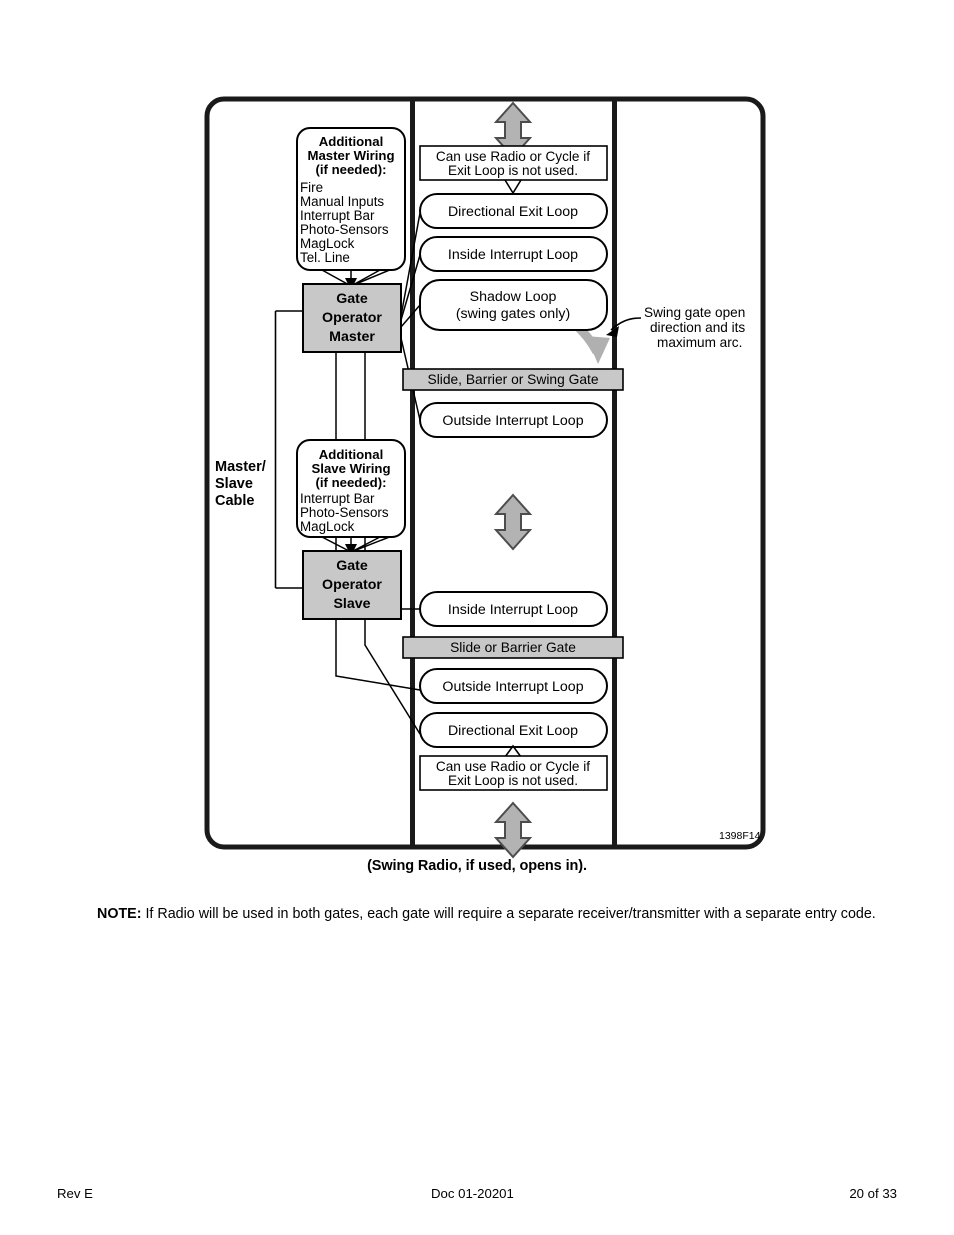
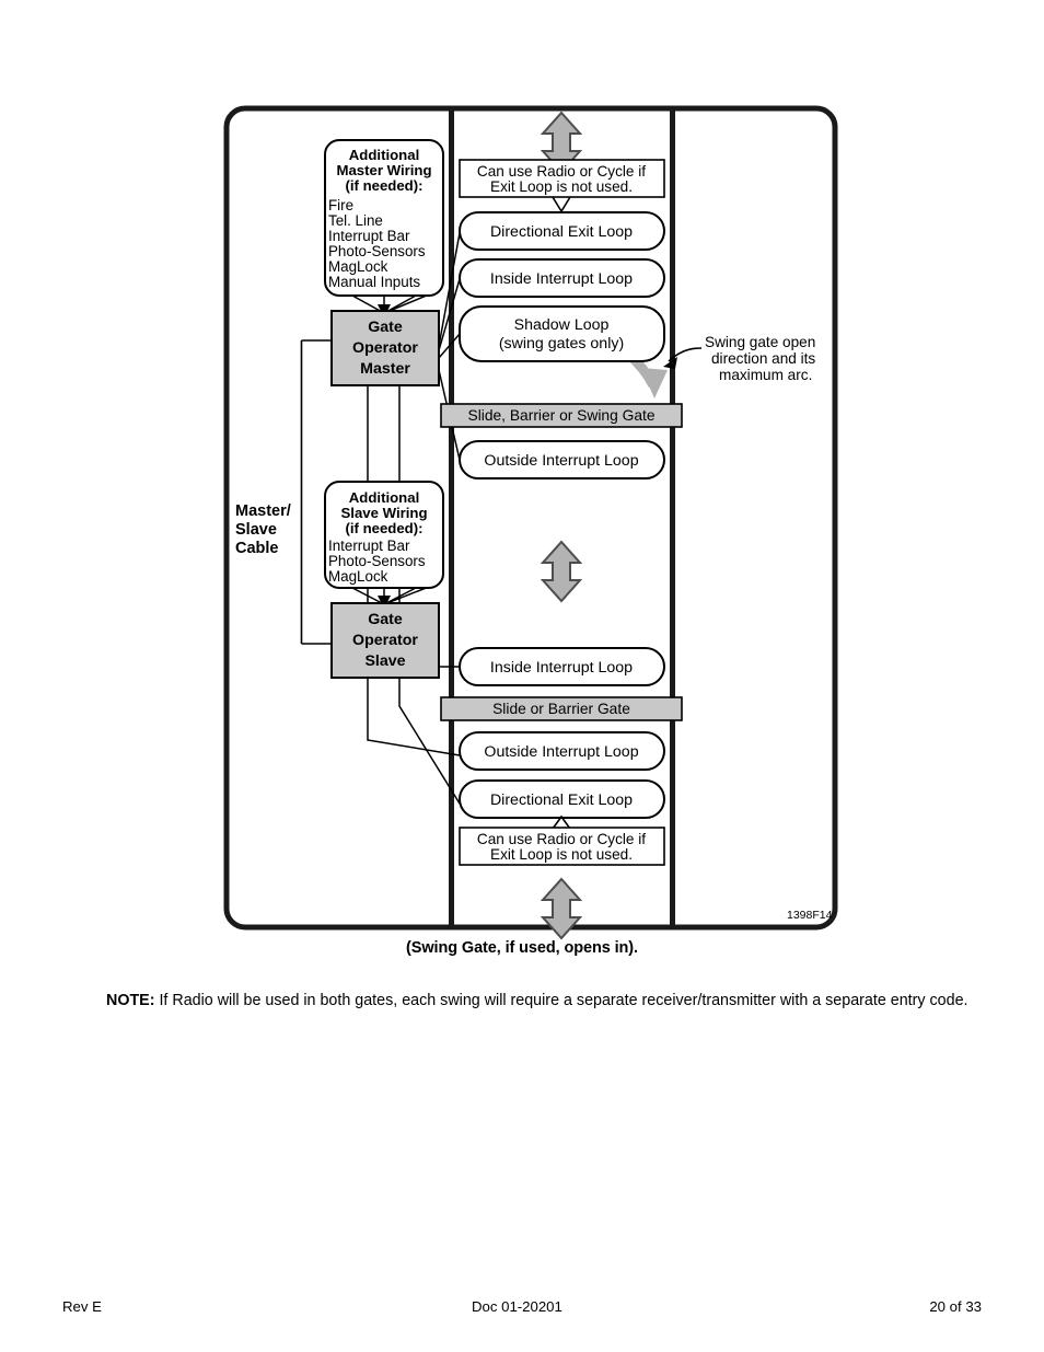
  Master/
  Slave
  Cable
  Swing gate open
  direction and its
  maximum arc.
  Additional
  Master Wiring
  (if needed):
  Fire
- Manual Inputs
+ Tel. Line
  Interrupt Bar
  Photo-Sensors
  MagLock
- Tel. Line
+ Manual Inputs
  Gate
  Operator
  Master
  Additional
  Slave Wiring
  (if needed):
  Interrupt Bar
  Photo-Sensors
  MagLock
  Gate
  Operator
  Slave
  Can use Radio or Cycle if
  Exit Loop is not used.
  Directional Exit Loop
  Inside Interrupt Loop
  Shadow Loop
  (swing gates only)
  Slide, Barrier or Swing Gate
  Outside Interrupt Loop
  Inside Interrupt Loop
  Slide or Barrier Gate
  Outside Interrupt Loop
  Directional Exit Loop
  Can use Radio or Cycle if
  Exit Loop is not used.
  1398F14
- (Swing Radio, if used, opens in).
+ (Swing Gate, if used, opens in).
- NOTE: If Radio will be used in both gates, each gate will require a separate receiver/transmitter with a separate entry code.
+ NOTE: If Radio will be used in both gates, each swing will require a separate receiver/transmitter with a separate entry code.
  Rev E
  Doc 01-20201
  20 of 33
